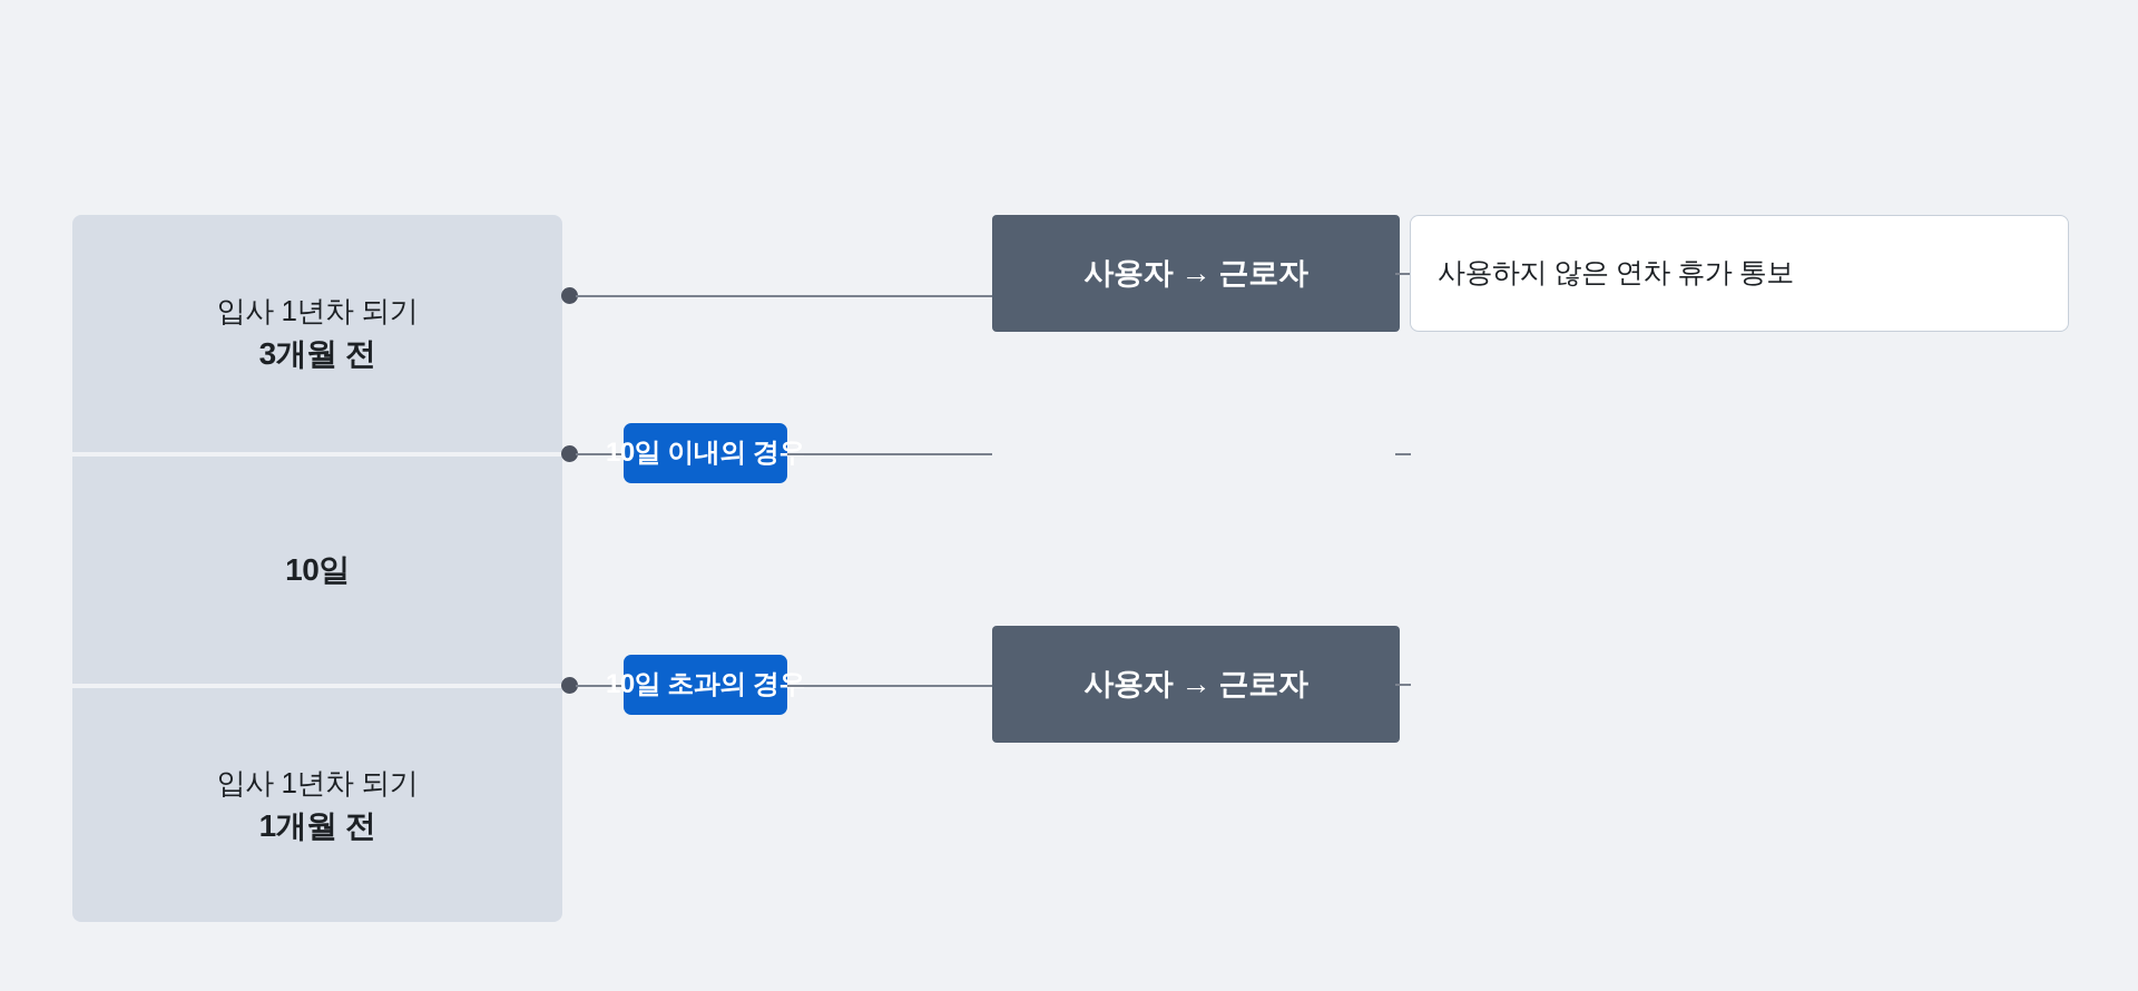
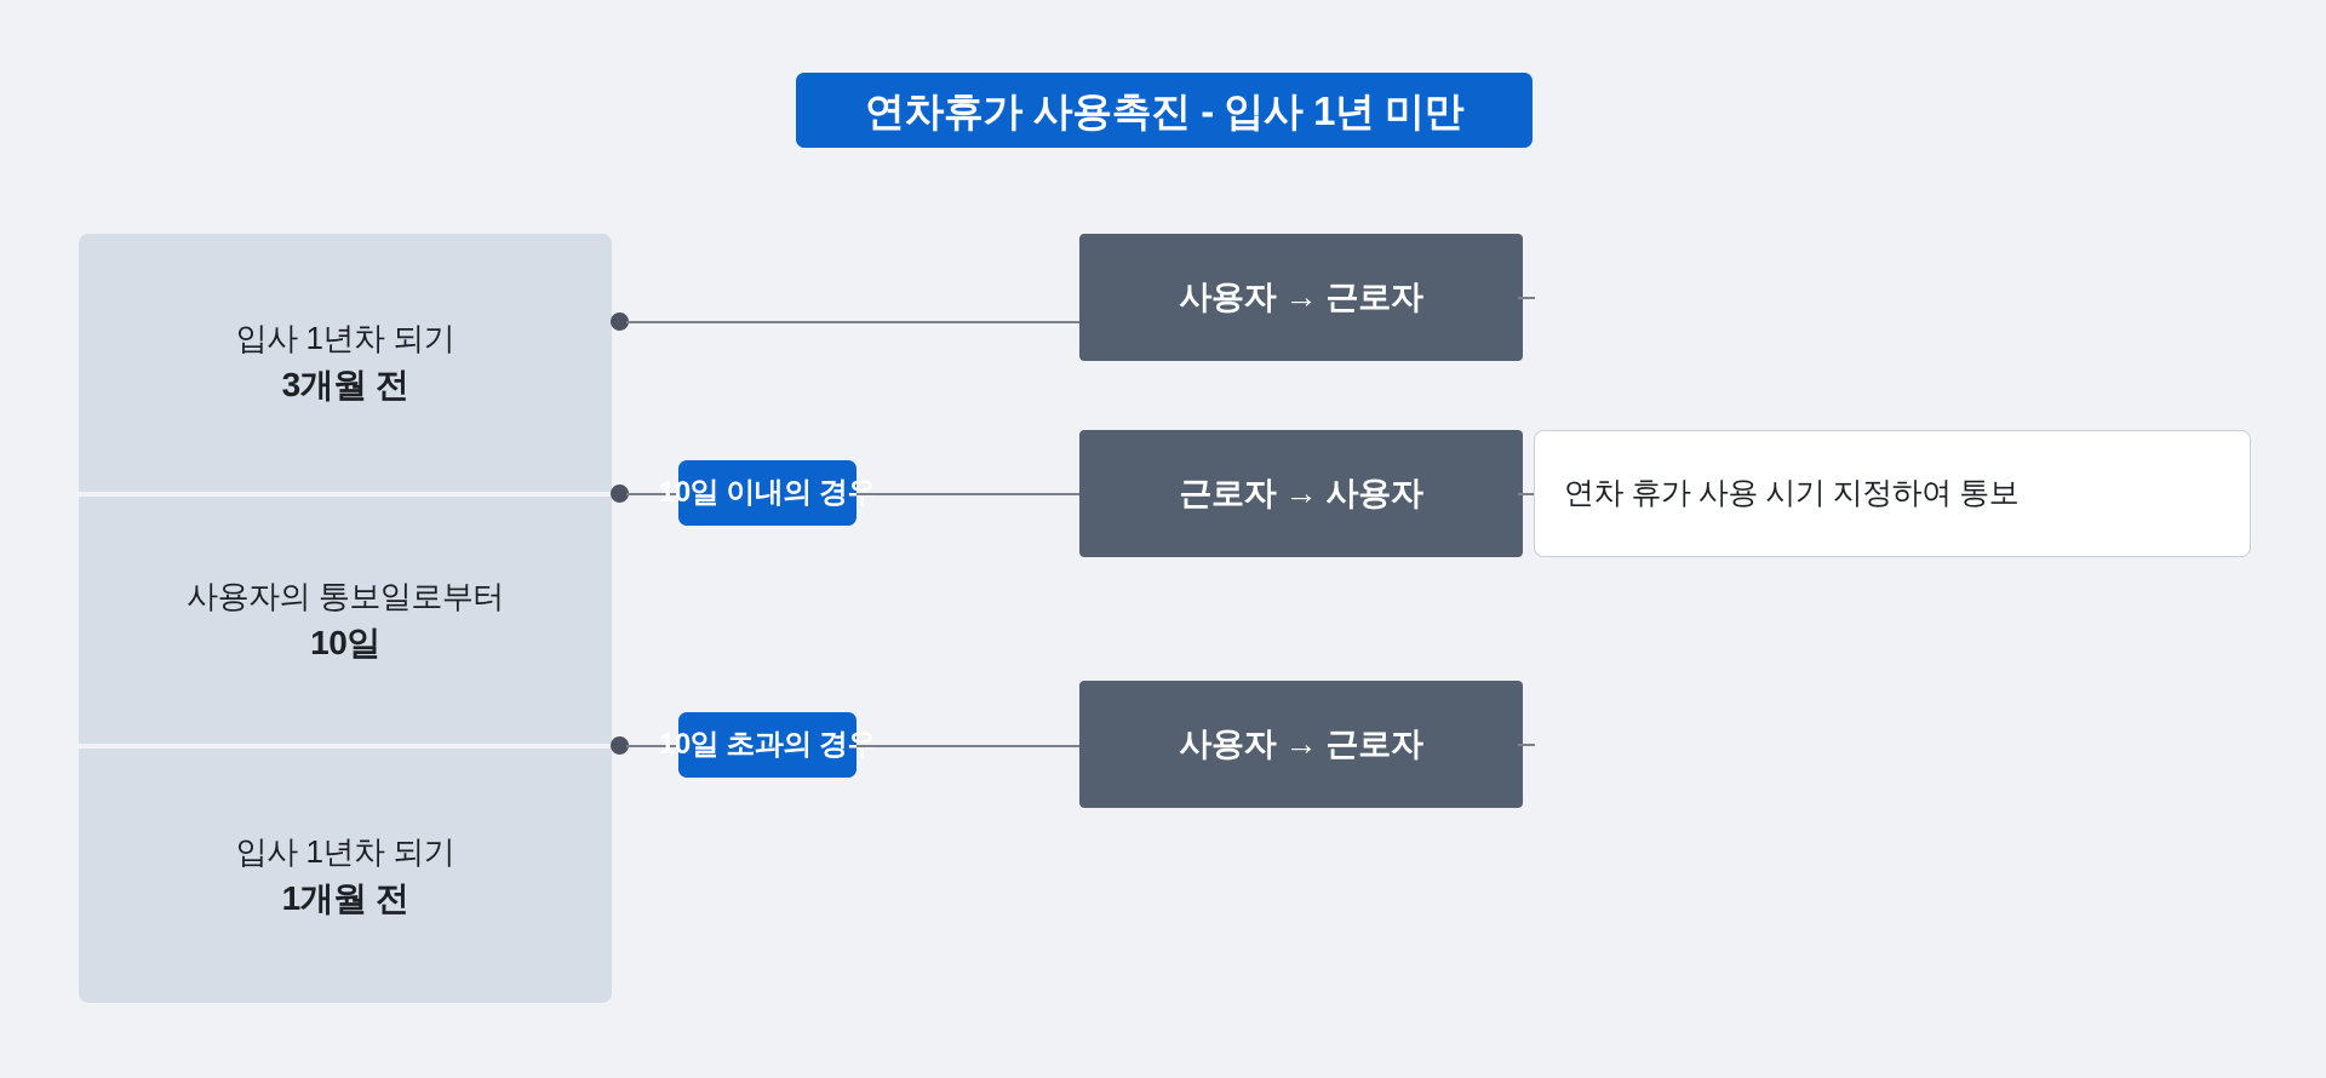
+ 연차휴가 사용촉진 - 입사 1년 미만
  입사 1년차 되기
  3개월 전
+ 사용자의 통보일로부터
  10일
  입사 1년차 되기
  1개월 전
  사용자 → 근로자
- 사용하지 않은 연차 휴가 통보
  10일 이내의 경
+ 근로자 → 사용자
+ 연차 휴가 사용 시기 지정하여 통보
  10일 초과의 경
  사용자 → 근로자
